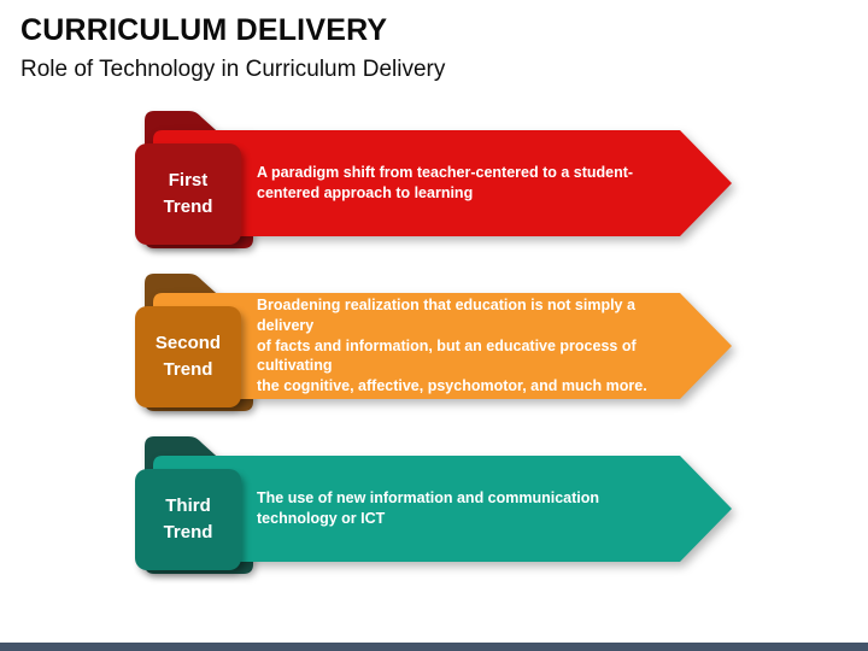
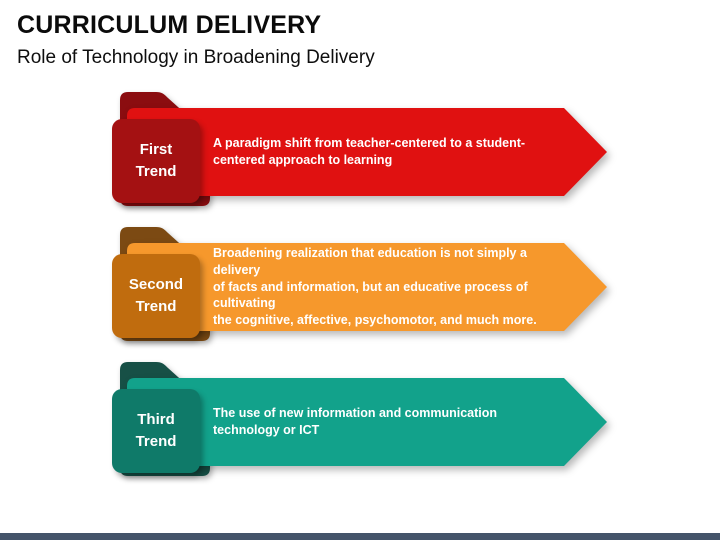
  CURRICULUM DELIVERY
- Role of Technology in Curriculum Delivery
+ Role of Technology in Broadening Delivery
  First
  Trend
  A paradigm shift from teacher-centered to a student-
  centered approach to learning
  Second
  Trend
  Broadening realization that education is not simply a delivery
  of facts and information, but an educative process of cultivating
  the cognitive, affective, psychomotor, and much more.
  Third
  Trend
  The use of new information and communication
  technology or ICT
